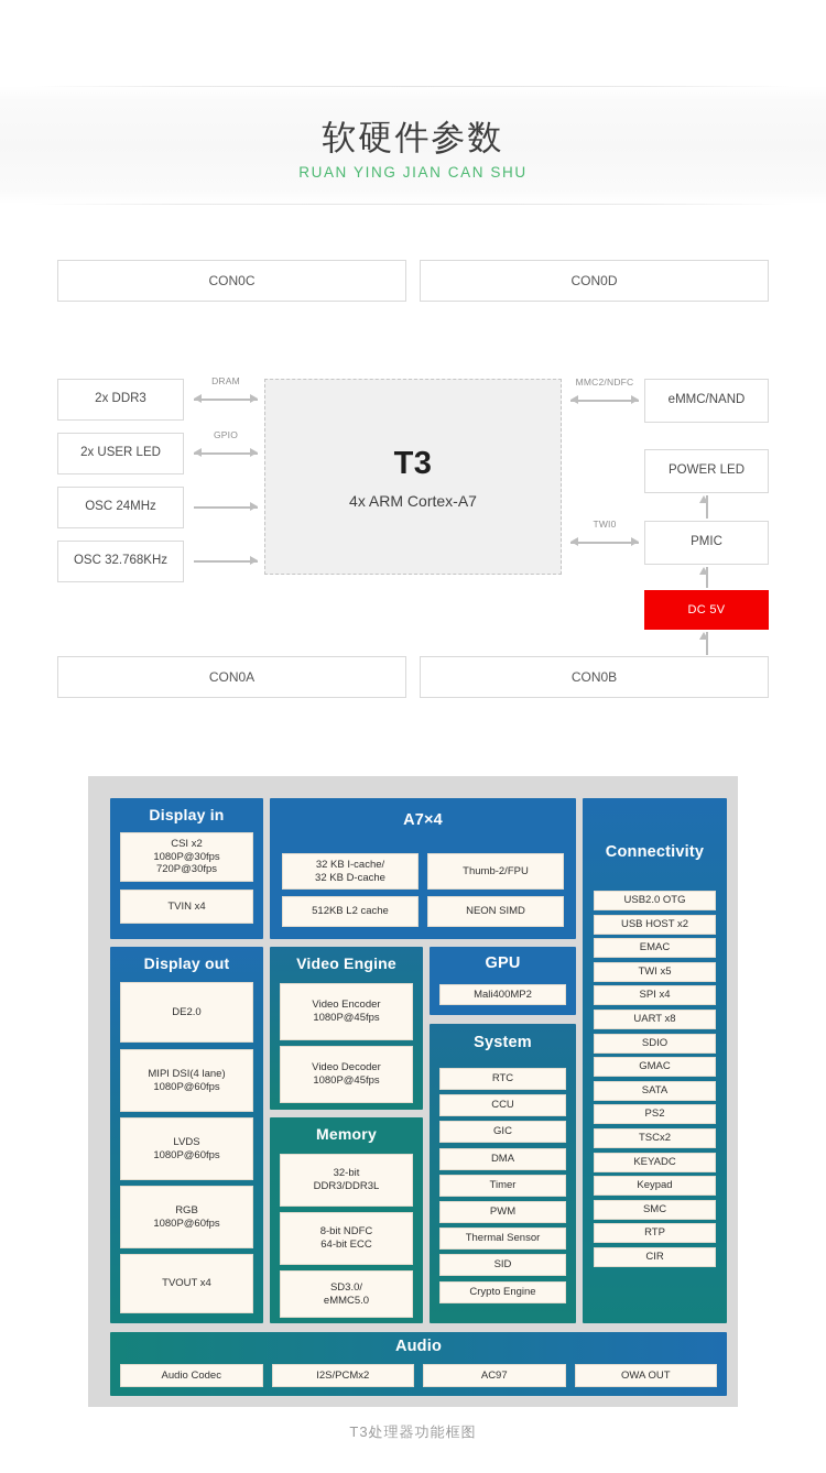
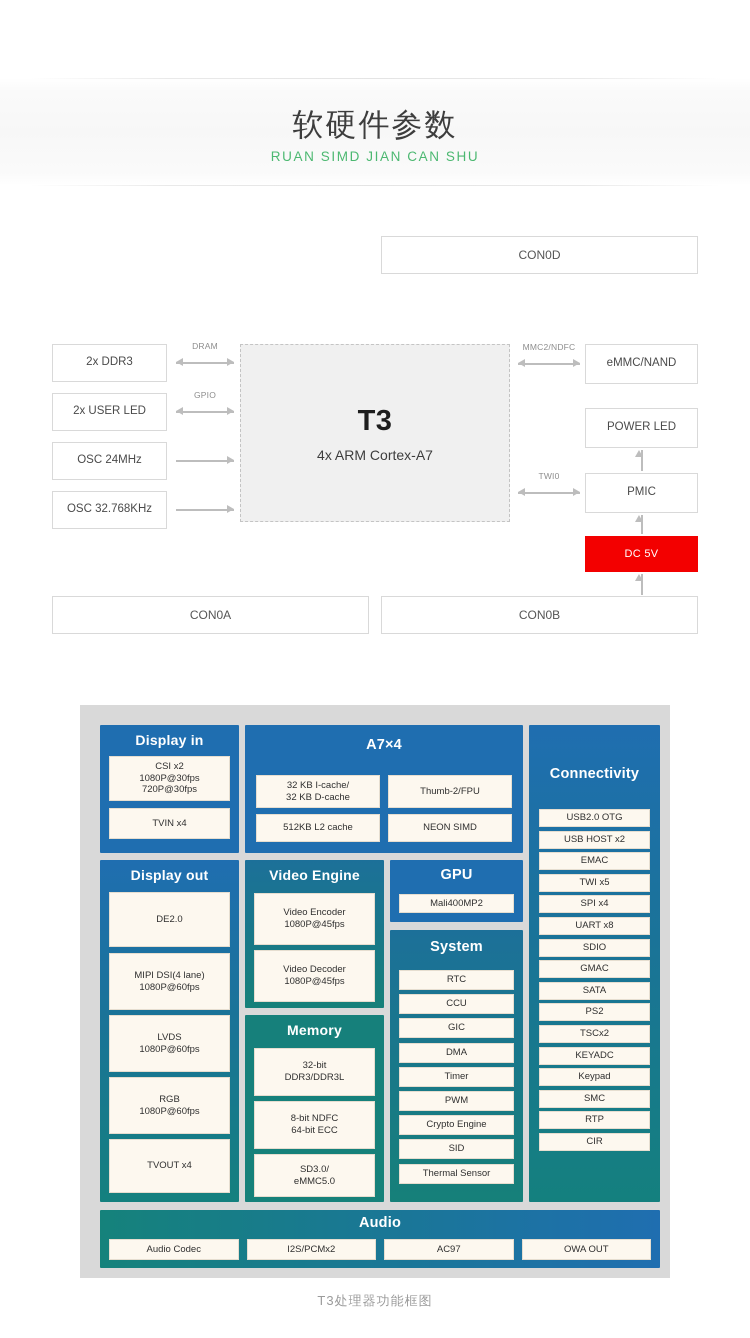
  软硬件参数
- RUAN YING JIAN CAN SHU
+ RUAN SIMD JIAN CAN SHU
- CON0C
  CON0D
  T3
  4x ARM Cortex-A7
  2x DDR3
  2x USER LED
  OSC 24MHz
  OSC 32.768KHz
  eMMC/NAND
  POWER LED
  PMIC
  DC 5V
  CON0A
  CON0B
  DRAM
  GPIO
  MMC2/NDFC
  TWI0
  Display in
  CSI x2
  1080P@30fps
  720P@30fps
  TVIN x4
  A7×4
  32 KB I-cache/
  32 KB D-cache
  Thumb-2/FPU
  512KB L2 cache
  NEON SIMD
  Connectivity
  USB2.0 OTG
  USB HOST x2
  EMAC
  TWI x5
  SPI x4
  UART x8
  SDIO
  GMAC
  SATA
  PS2
  TSCx2
  KEYADC
  Keypad
  SMC
  RTP
  CIR
  Display out
  DE2.0
  MIPI DSI(4 lane)
  1080P@60fps
  LVDS
  1080P@60fps
  RGB
  1080P@60fps
  TVOUT x4
  Video Engine
  Video Encoder
  1080P@45fps
  Video Decoder
  1080P@45fps
  Memory
  32-bit
  DDR3/DDR3L
  8-bit NDFC
  64-bit ECC
  SD3.0/
  eMMC5.0
  GPU
  Mali400MP2
  System
  RTC
  CCU
  GIC
  DMA
  Timer
  PWM
- Thermal Sensor
+ Crypto Engine
  SID
- Crypto Engine
+ Thermal Sensor
  Audio
  Audio Codec
  I2S/PCMx2
  AC97
  OWA OUT
  T3处理器功能框图
